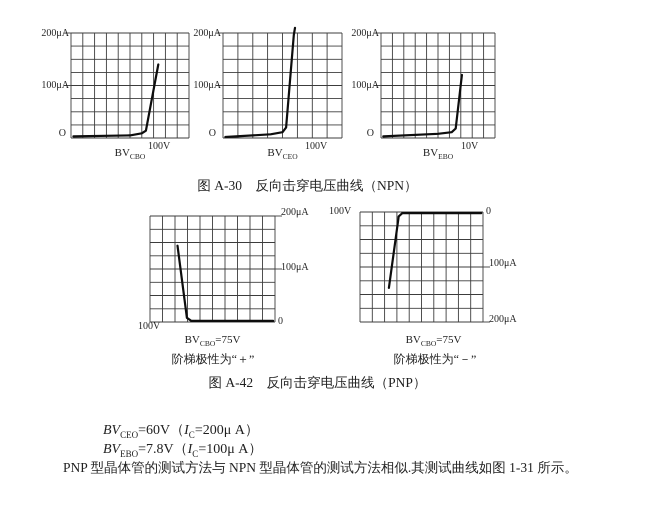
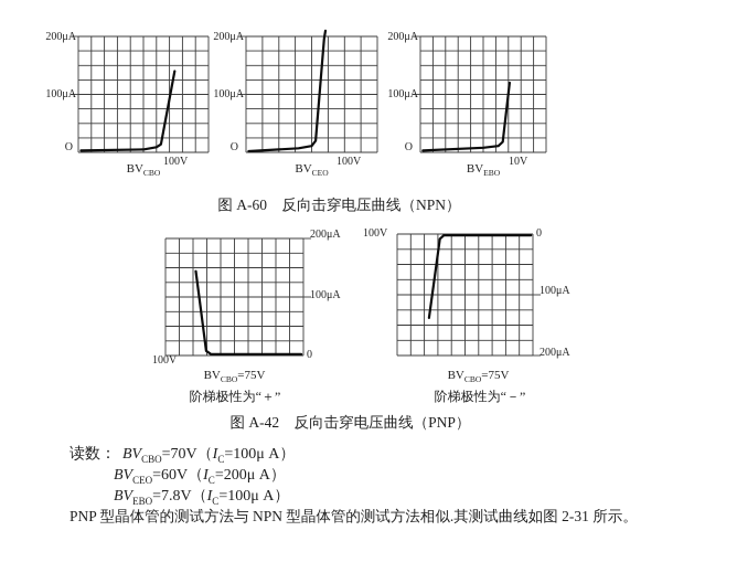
  200μA
  100μA
  O
  100V
  BVCBO
  200μA
  100μA
  O
  100V
  BVCEO
  200μA
  100μA
  O
  10V
  BVEBO
- 图 A-30 反向击穿电压曲线（NPN）
+ 图 A-60 反向击穿电压曲线（NPN）
  200μA
  100μA
  0
  100V
  BVCBO=75V
  阶梯极性为“＋”
  100V
  0
  100μA
  200μA
  BVCBO=75V
  阶梯极性为“－”
  图 A-42 反向击穿电压曲线（PNP）
+ 读数： BVCBO=70V（IC=100μ A）
  BVCEO=60V（IC=200μ A）
  BVEBO=7.8V（IC=100μ A）
- PNP 型晶体管的测试方法与 NPN 型晶体管的测试方法相似.其测试曲线如图 1-31 所示。
+ PNP 型晶体管的测试方法与 NPN 型晶体管的测试方法相似.其测试曲线如图 2-31 所示。
